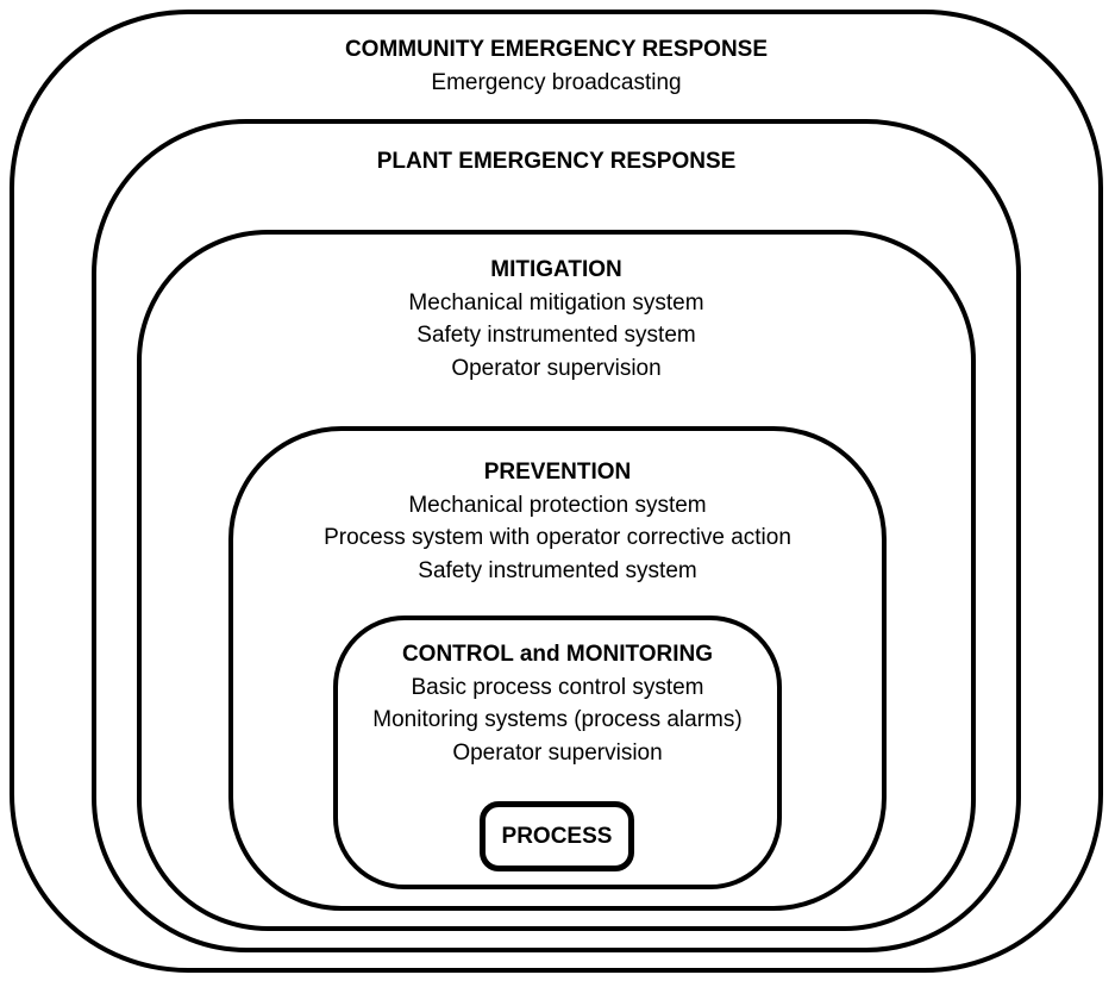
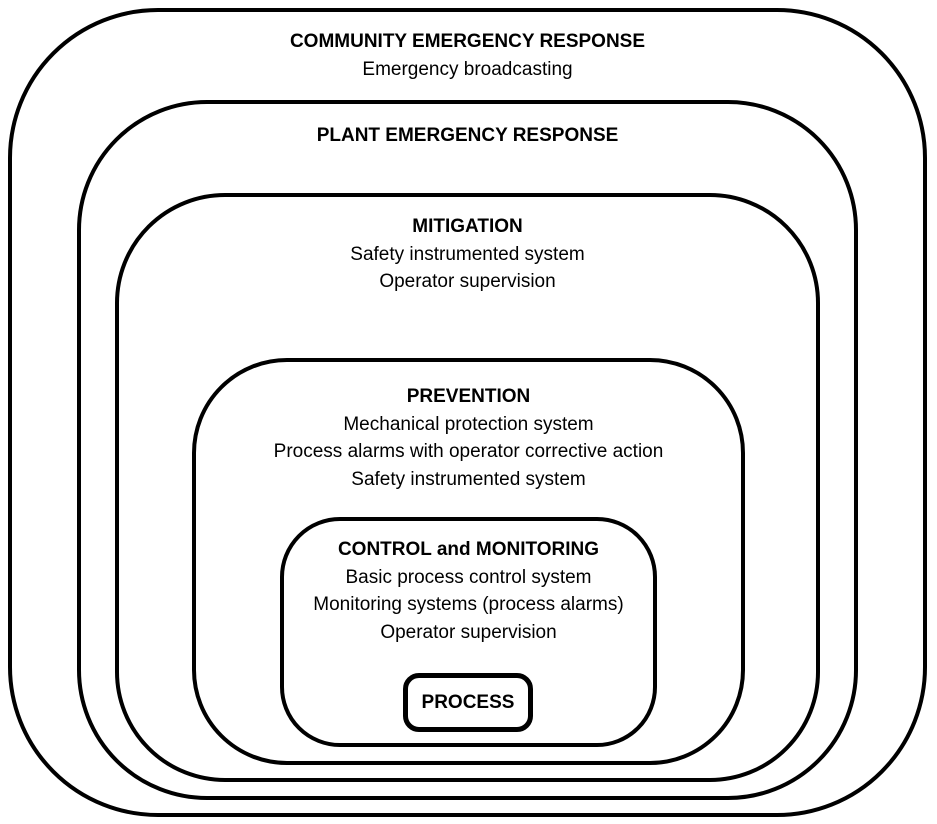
  COMMUNITY EMERGENCY RESPONSE
  Emergency broadcasting
  PLANT EMERGENCY RESPONSE
  MITIGATION
- Mechanical mitigation system
  Safety instrumented system
  Operator supervision
  PREVENTION
  Mechanical protection system
- Process system with operator corrective action
+ Process alarms with operator corrective action
  Safety instrumented system
  CONTROL and MONITORING
  Basic process control system
  Monitoring systems (process alarms)
  Operator supervision
  PROCESS
